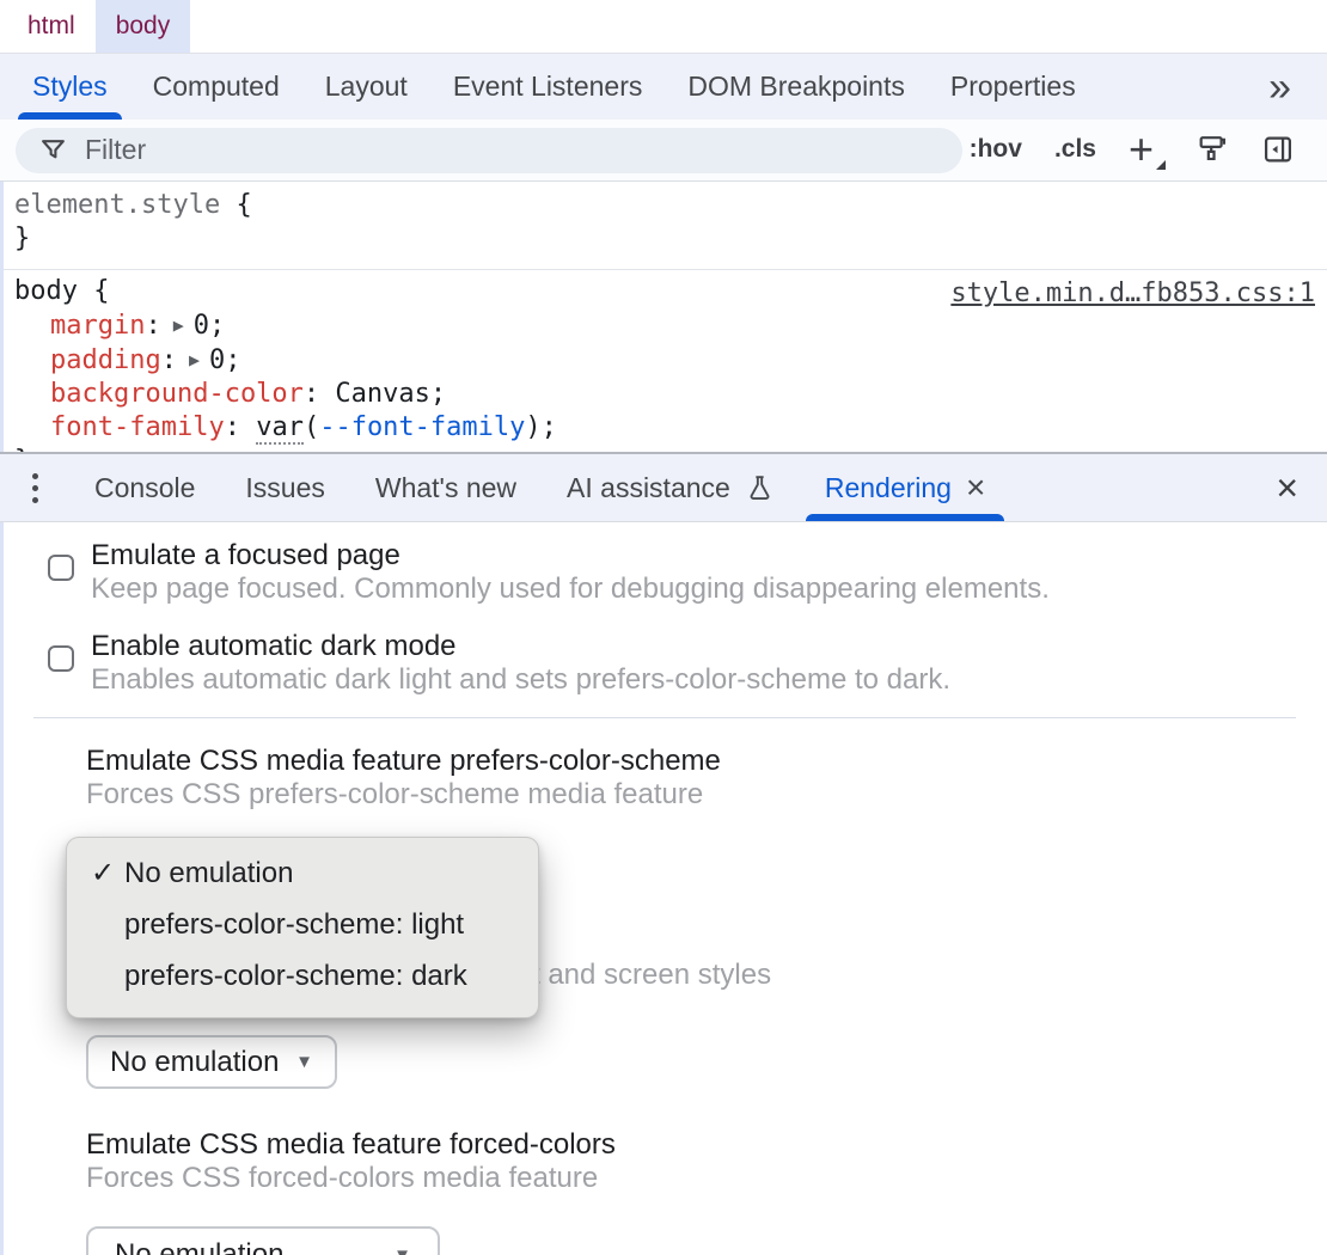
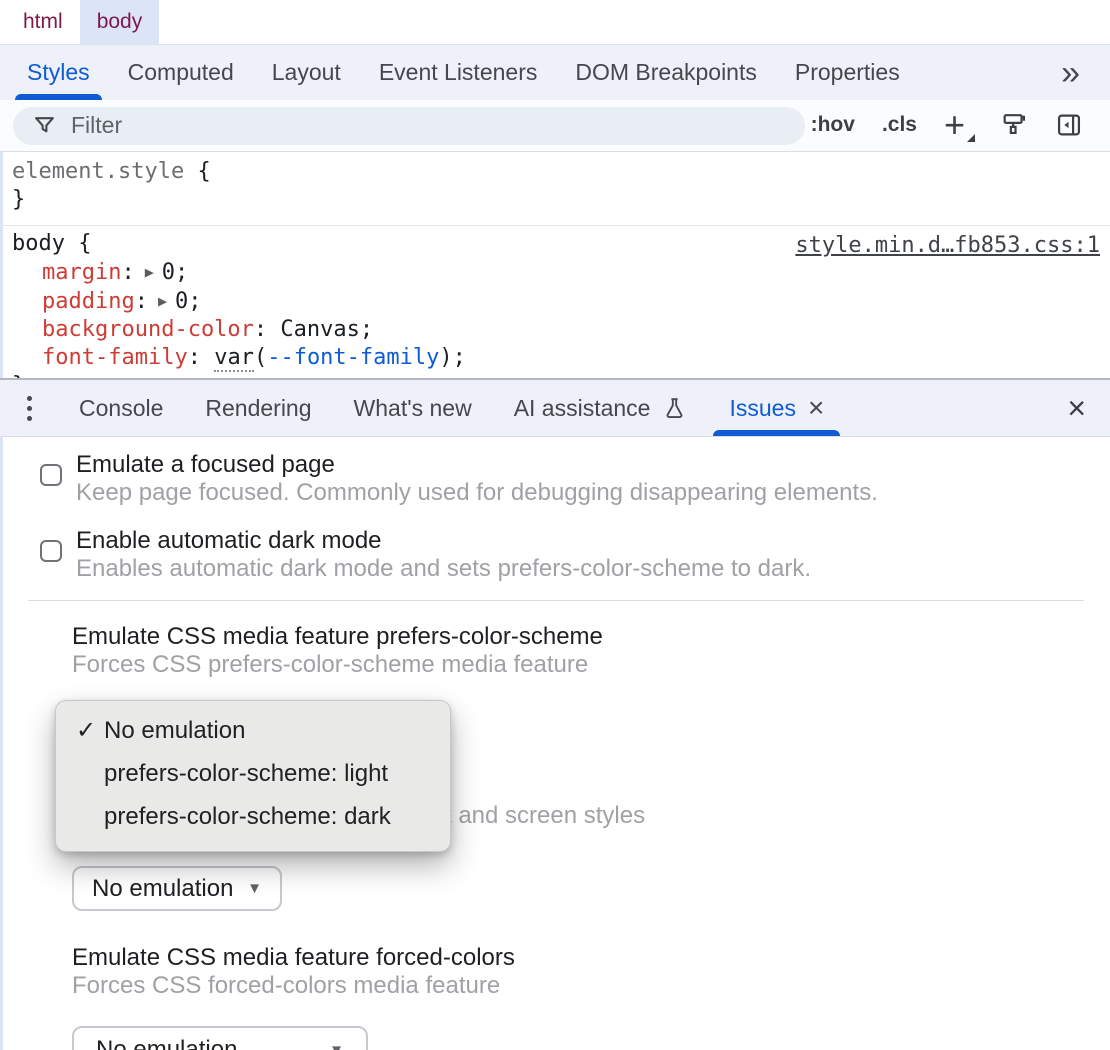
  html
  body
  Styles
  Computed
  Layout
  Event Listeners
  DOM Breakpoints
  Properties
  »
  Filter
  :hov
  .cls
  +
  element.style {
  }
  style.min.d…fb853.css:1
  body {
  margin: ▶ 0;
  padding: ▶ 0;
  background-color: Canvas;
  font-family: var(--font-family);
  Console
- Issues
+ Rendering
  What's new
  AI assistance
- Rendering
+ Issues
  ×
  ×
  Emulate a focused page
  Keep page focused. Commonly used for debugging disappearing elements.
  Enable automatic dark mode
- Enables automatic dark light and sets prefers-color-scheme to dark.
+ Enables automatic dark mode and sets prefers-color-scheme to dark.
  Emulate CSS media feature prefers-color-scheme
  Forces CSS prefers-color-scheme media feature
  ✓
  No emulation
  prefers-color-scheme: light
  prefers-color-scheme: dark
  and screen styles
  No emulation
  ▼
  Emulate CSS media feature forced-colors
  Forces CSS forced-colors media feature
